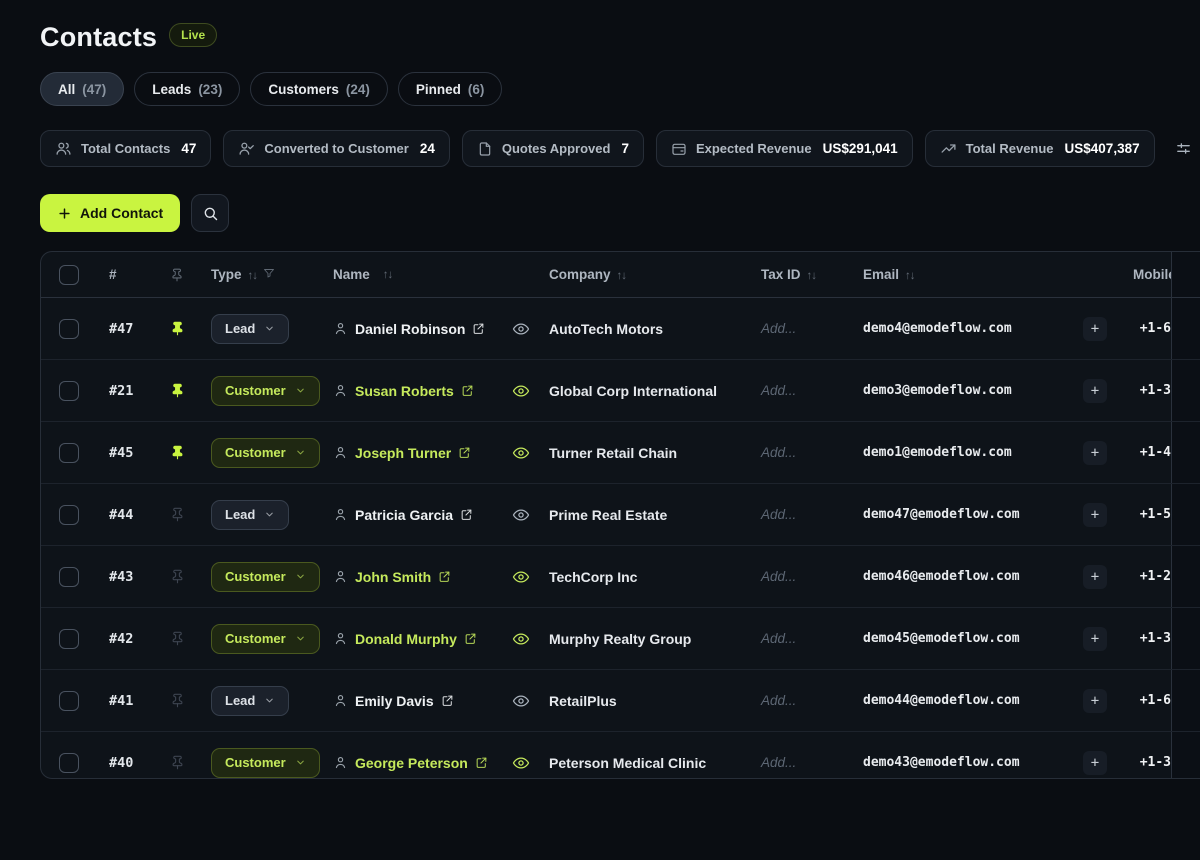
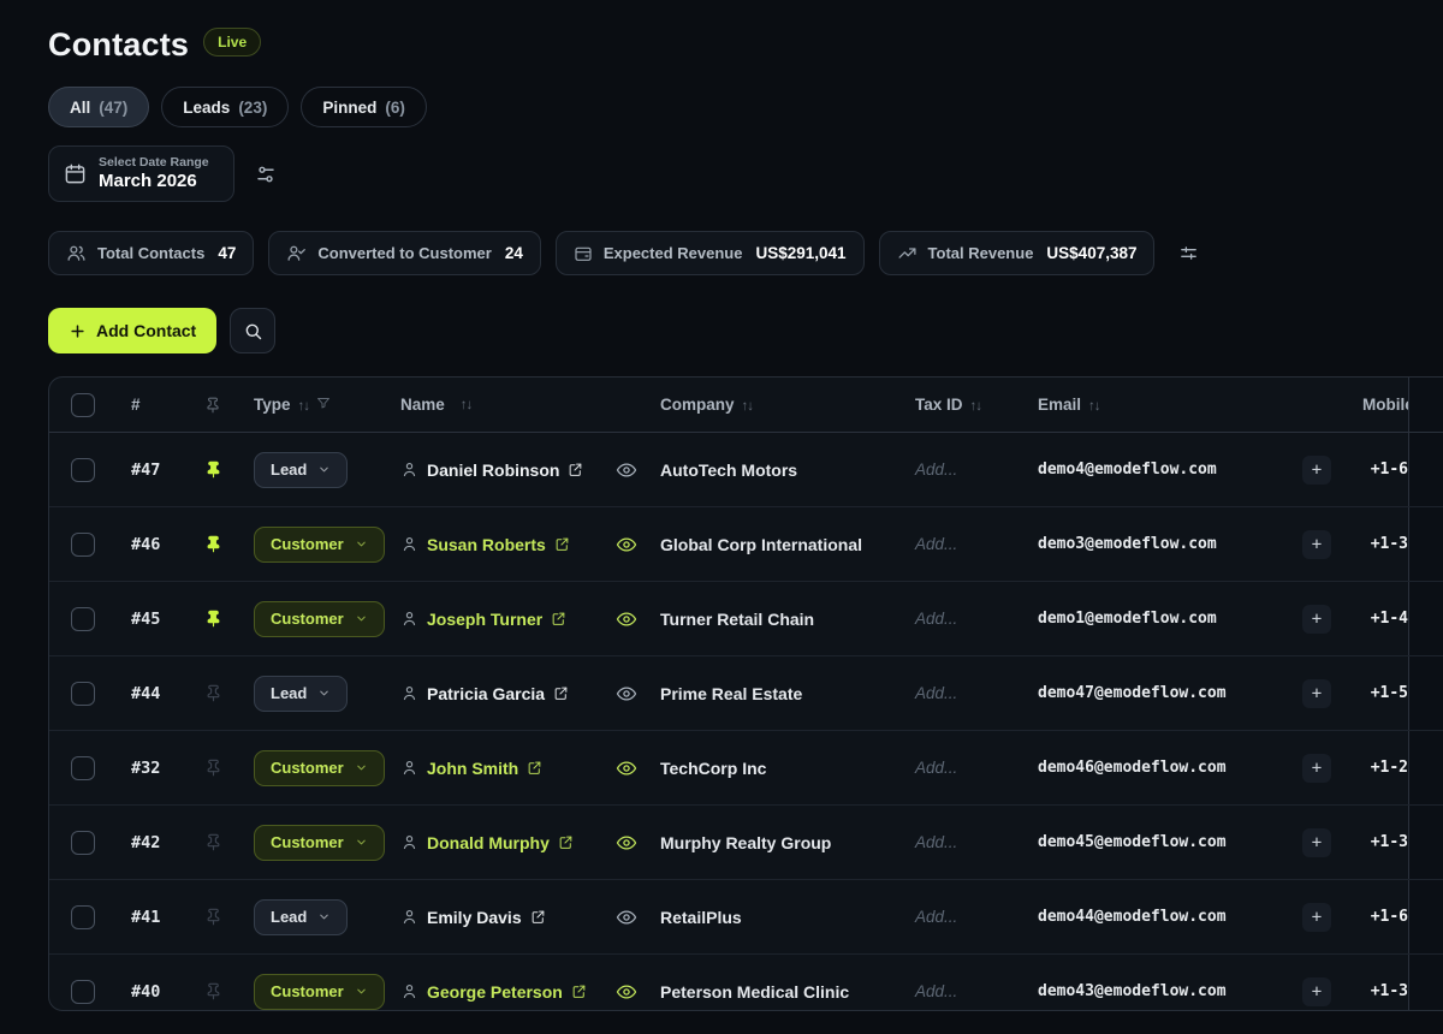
  Contacts
  Live
  All
  (47)
  Leads
  (23)
- Customers
- (24)
  Pinned
  (6)
+ Select Date Range
+ March 2026
  Total Contacts
  47
  Converted to Customer
  24
- Quotes Approved
- 7
  Expected Revenue
  US$291,041
  Total Revenue
  US$407,387
  Add Contact
  #
  Type ↑↓
  Name
  ↑↓
  Company ↑↓
  Tax ID ↑↓
  Email ↑↓
  Mobil
  #47
  Lead
  Daniel Robinson
  AutoTech Motors
  Add...
  demo4@emodeflow.com
  +
  +1-6
- #21
+ #46
  Customer
  Susan Roberts
  Global Corp International
  Add...
  demo3@emodeflow.com
  +
  +1-3
  #45
  Customer
  Joseph Turner
  Turner Retail Chain
  Add...
  demo1@emodeflow.com
  +
  +1-4
  #44
  Lead
  Patricia Garcia
  Prime Real Estate
  Add...
  demo47@emodeflow.com
  +
  +1-5
- #43
+ #32
  Customer
  John Smith
  TechCorp Inc
  Add...
  demo46@emodeflow.com
  +
  +1-2
  #42
  Customer
  Donald Murphy
  Murphy Realty Group
  Add...
  demo45@emodeflow.com
  +
  +1-3
  #41
  Lead
  Emily Davis
  RetailPlus
  Add...
  demo44@emodeflow.com
  +
  +1-6
  #40
  Customer
  George Peterson
  Peterson Medical Clinic
  Add...
  demo43@emodeflow.com
  +
  +1-3
